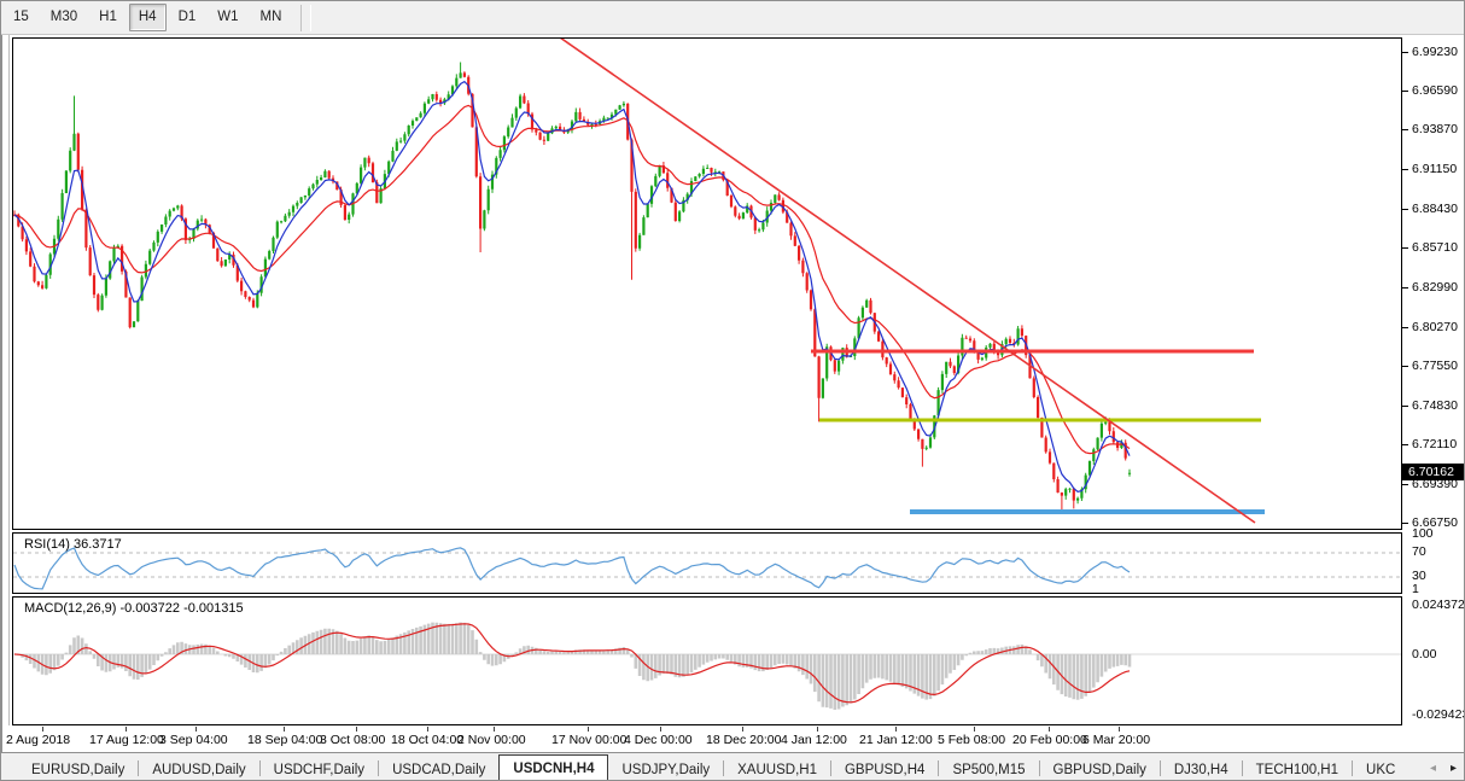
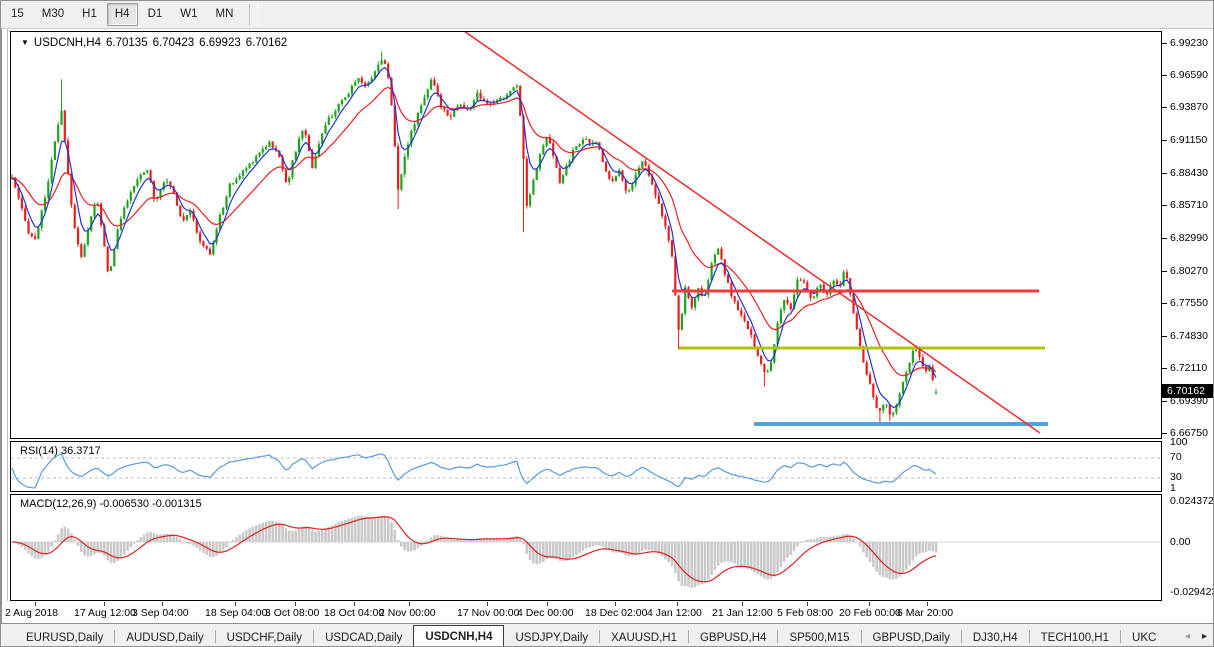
  15
  M30
  H1
  H4
  D1
  W1
  MN
+ ▼ USDCNH,H4 6.70135 6.70423 6.69923 6.70162
  RSI(14) 36.3717
- MACD(12,26,9) -0.003722 -0.001315
+ MACD(12,26,9) -0.006530 -0.001315
  2 Aug 2018
  17 Aug 12:00
  3 Sep 04:00
  18 Sep 04:00
  3 Oct 08:00
  18 Oct 04:00
  2 Nov 00:00
  17 Nov 00:00
  4 Dec 00:00
- 18 Dec 20:00
+ 18 Dec 02:00
  4 Jan 12:00
  21 Jan 12:00
  5 Feb 08:00
  20 Feb 00:00
  6 Mar 20:00
  6.70162
  6.99230
  6.96590
  6.93870
  6.91150
  6.88430
  6.85710
  6.82990
  6.80270
  6.77550
  6.74830
  6.72110
  6.69390
  6.66750
  100
  70
  30
  1
  0.024372
  0.00
  -0.02942
  EURUSD,Daily
  AUDUSD,Daily
  USDCHF,Daily
  USDCAD,Daily
  USDCNH,H4
  USDJPY,Daily
  XAUUSD,H1
  GBPUSD,H4
  SP500,M15
  GBPUSD,Daily
  DJ30,H4
  TECH100,H1
  UKC
  ◂
  ▸
